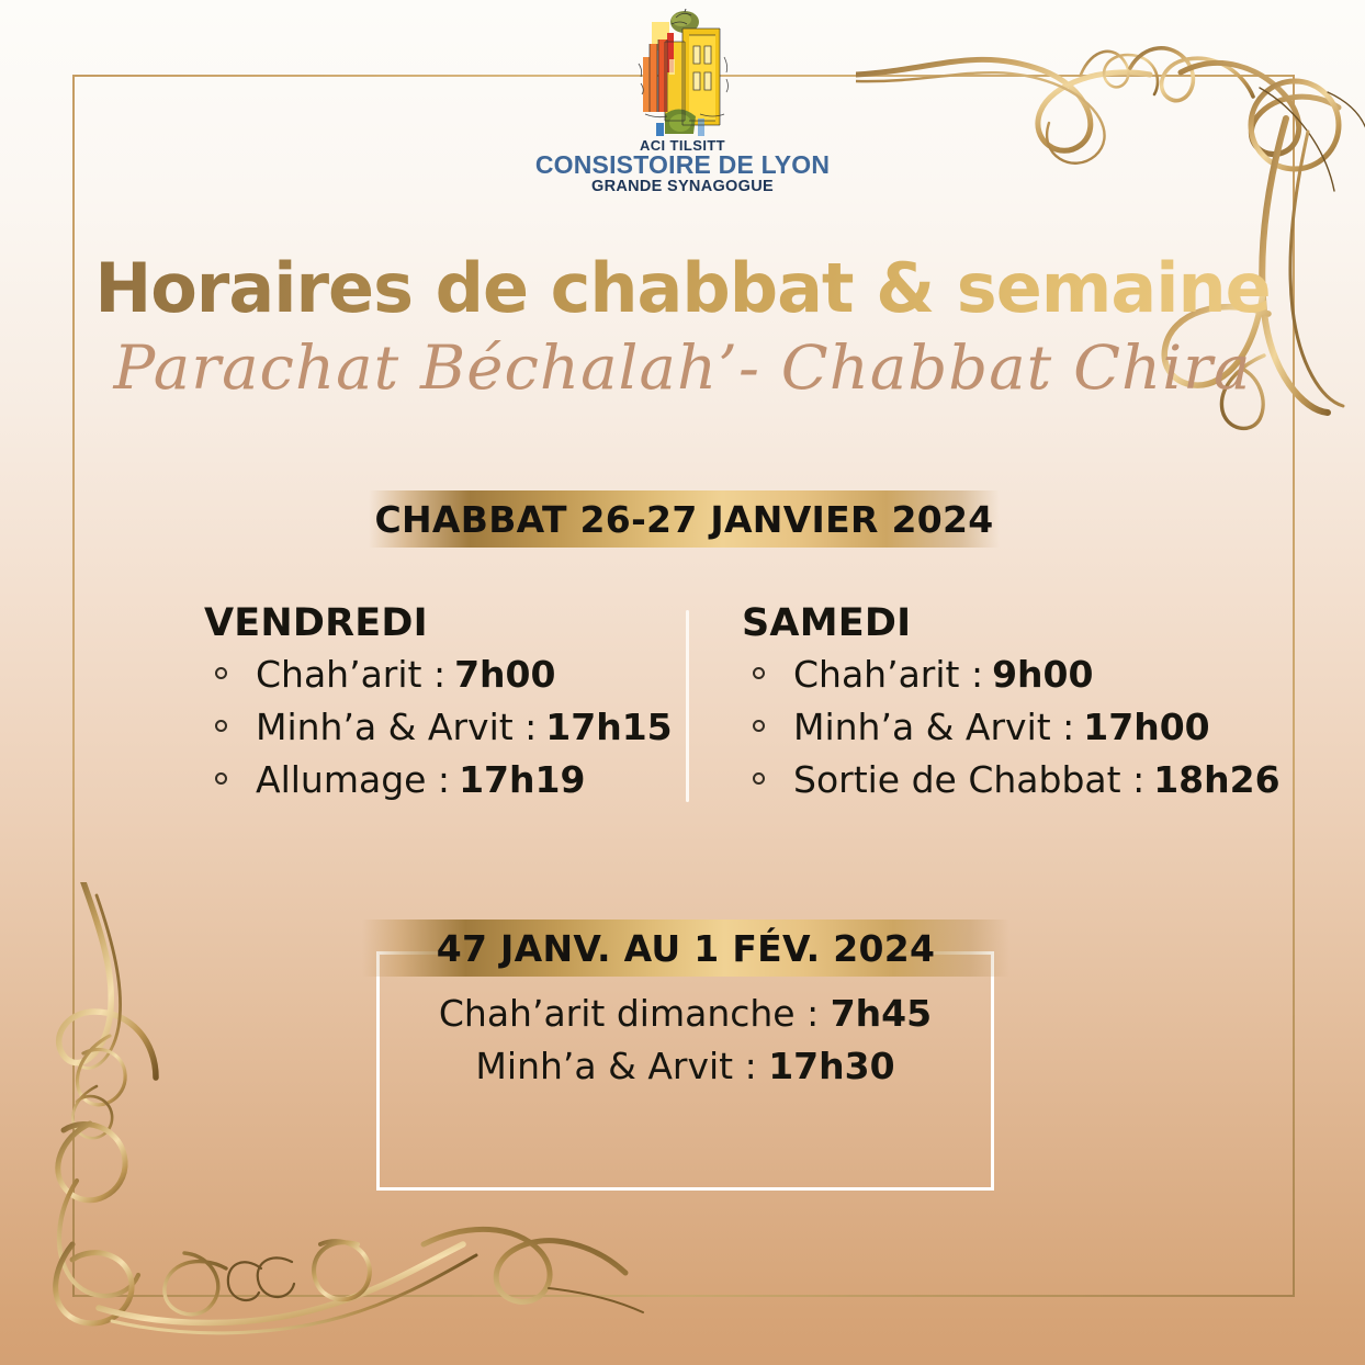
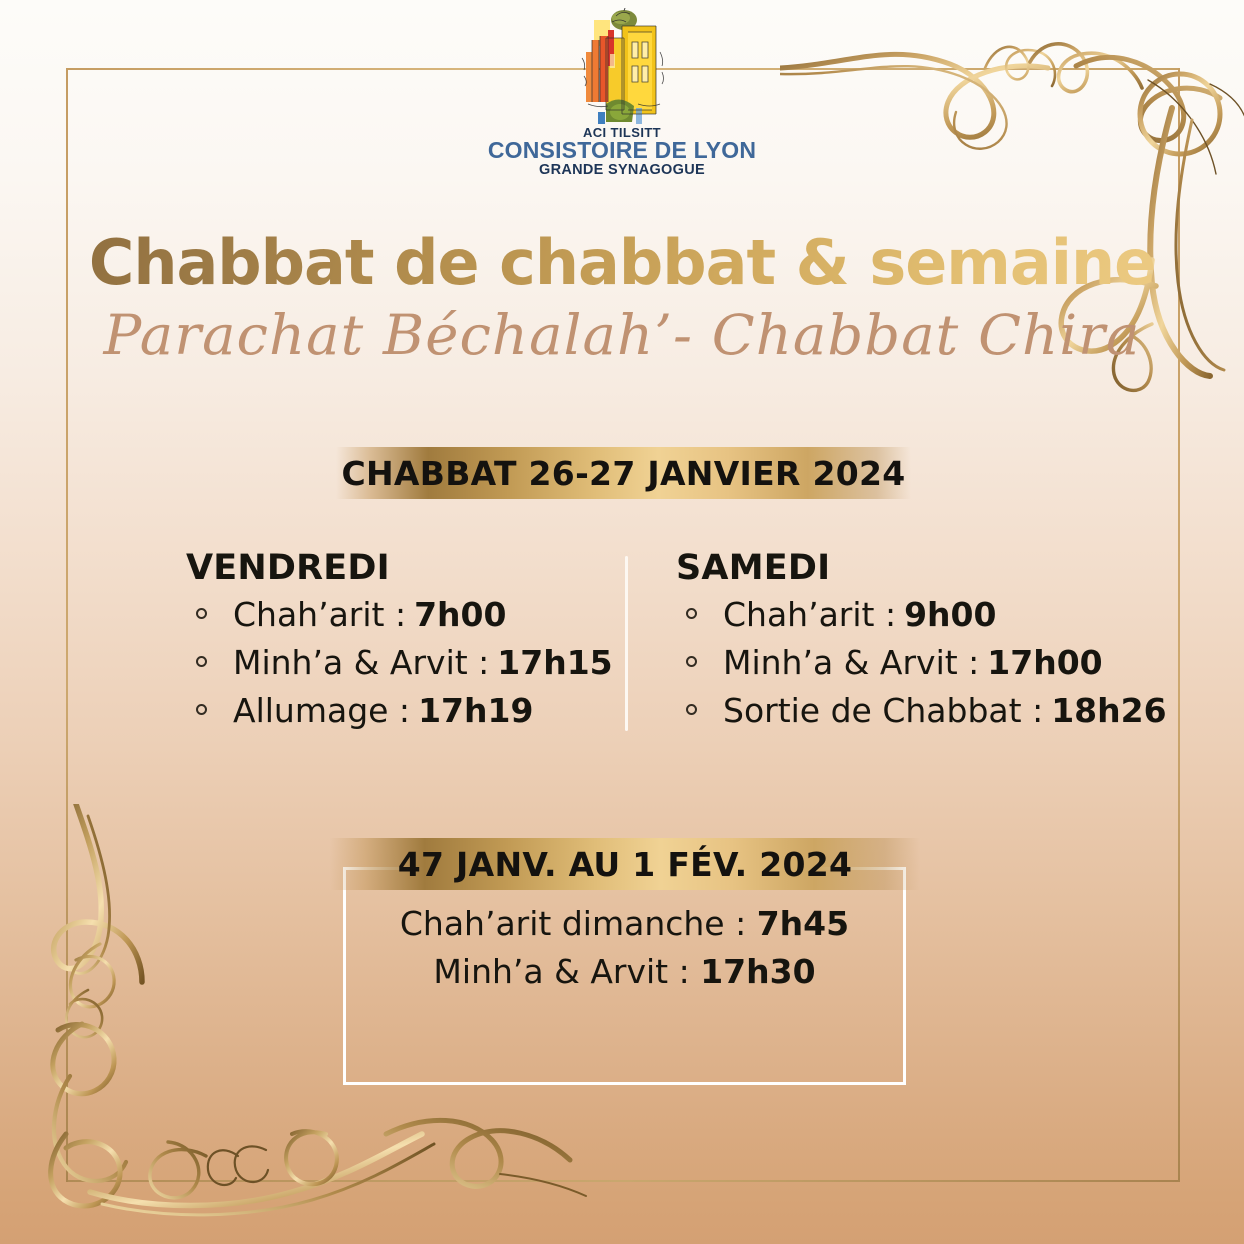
  ACI TILSITT
  CONSISTOIRE DE LYON
  GRANDE SYNAGOGUE
- Horaires de chabbat & semaine
+ Chabbat de chabbat & semaine
  Parachat Béchalah’- Chabbat Chira
  CHABBAT 26-27 JANVIER 2024
  VENDREDI
  Chah’arit :
  7h00
  Minh’a & Arvit :
  17h15
  Allumage :
  17h19
  SAMEDI
  Chah’arit :
  9h00
  Minh’a & Arvit :
  17h00
  Sortie de Chabbat :
  18h26
  47 JANV. AU 1 FÉV. 2024
  Chah’arit dimanche : 7h45
  Minh’a & Arvit : 17h30
